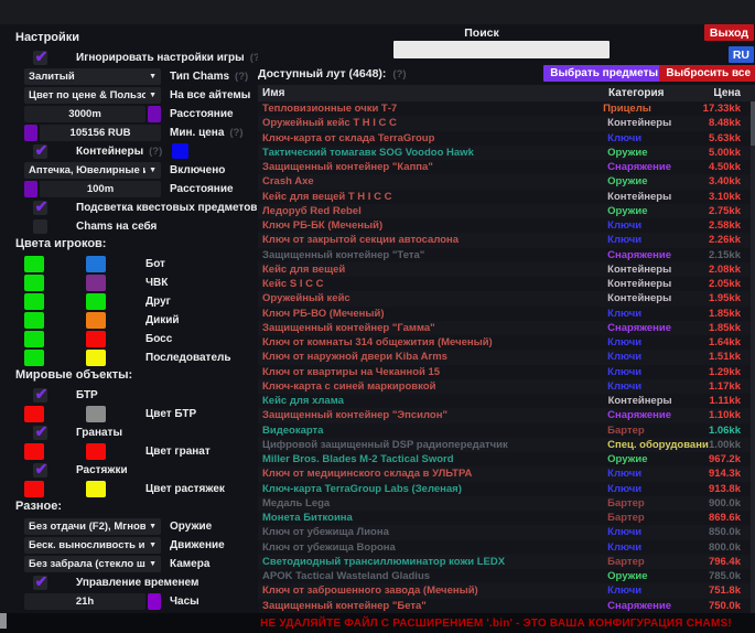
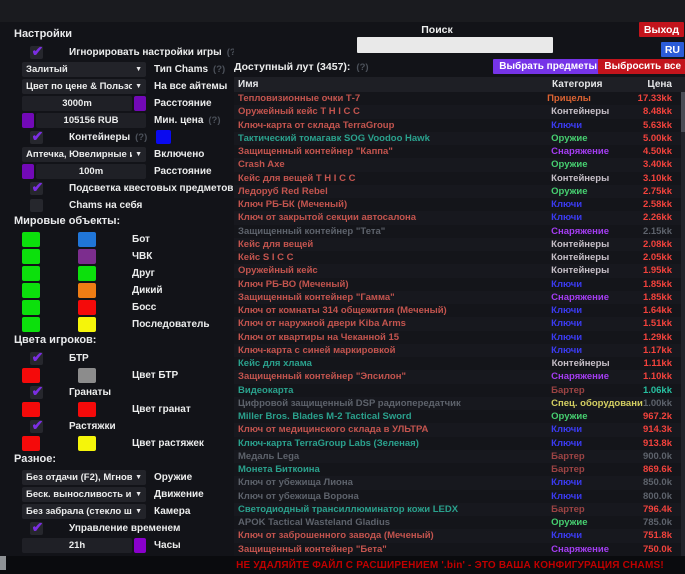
  Настройки
  ✔
  Игнорировать настройки игры
  Залитый
  Тип Chams
  (?)
  Цвет по цене & Пользо
  На все айтемы
  3000m
  Расстояние
  105156 RUB
  Мин. цена
  (?)
  ✔
  Контейнеры
  (?)
  Аптечка, Ювелирные
  Включено
  100m
  Расстояние
  ✔
  Подсветка квестовых предметов
  Chams на себя
- Цвета игроков:
+ Мировые объекты:
  Бот
  ЧВК
  Друг
  Дикий
  Босс
  Последователь
- Мировые объекты:
+ Цвета игроков:
  ✔
  БТР
  Цвет БТР
  ✔
  Гранаты
  Цвет гранат
  ✔
  Растяжки
  Цвет растяжек
  Разное:
  Без отдачи (F2), Мгнов
  Оружие
  Беск. выносливость и
  Движение
  Без забрала (стекло ш
  Камера
  ✔
  Управление временем
  21h
  Часы
  Поиск
  Выход
  RU
- Доступный лут (4648):
+ Доступный лут (3457):
  (?)
  Выбрать предметы
  Выбросить все
  Имя
  Категория
  Цена
  Тепловизионные очки Т-7
  Прицелы
  17.33kk
  Оружейный кейс T H I C C
  Контейнеры
  8.48kk
  Ключ-карта от склада TerraGroup
  Ключи
  5.63kk
  Тактический томагавк SOG Voodoo Hawk
  Оружие
  5.00kk
  Защищенный контейнер "Каппа"
  Снаряжение
  4.50kk
  Crash Axe
  Оружие
  3.40kk
  Кейс для вещей T H I C C
  Контейнеры
  3.10kk
  Ледоруб Red Rebel
  Оружие
  2.75kk
  Ключ РБ-БК (Меченый)
  Ключи
  2.58kk
  Ключ от закрытой секции автосалона
  Ключи
  2.26kk
  Защищенный контейнер "Тета"
  Снаряжение
  2.15kk
  Кейс для вещей
  Контейнеры
  2.08kk
  Кейс S I C C
  Контейнеры
  2.05kk
  Оружейный кейс
  Контейнеры
  1.95kk
  Ключ РБ-ВО (Меченый)
  Ключи
  1.85kk
  Защищенный контейнер "Гамма"
  Снаряжение
  1.85kk
  Ключ от комнаты 314 общежития (Меченый)
  Ключи
  1.64kk
  Ключ от наружной двери Kiba Arms
  Ключи
  1.51kk
  Ключ от квартиры на Чеканной 15
  Ключи
  1.29kk
  Ключ-карта с синей маркировкой
  Ключи
  1.17kk
  Кейс для хлама
  Контейнеры
  1.11kk
  Защищенный контейнер "Эпсилон"
  Снаряжение
  1.10kk
  Видеокарта
  Бартер
  1.06kk
  Цифровой защищенный DSP радиопередатчик
  Спец. оборудовани
  1.00kk
  Miller Bros. Blades M-2 Tactical Sword
  Оружие
  967.2k
  Ключ от медицинского склада в УЛЬТРА
  Ключи
  914.3k
  Ключ-карта TerraGroup Labs (Зеленая)
  Ключи
  913.8k
  Медаль Lega
  Бартер
  900.0k
  Монета Биткоина
  Бартер
  869.6k
  Ключ от убежища Лиона
  Ключи
  850.0k
  Ключ от убежища Ворона
  Ключи
  800.0k
  Светодиодный трансиллюминатор кожи LEDX
  Бартер
  796.4k
  APOK Tactical Wasteland Gladius
  Оружие
  785.0k
  Ключ от заброшенного завода (Меченый)
  Ключи
  751.8k
  Защищенный контейнер "Бета"
  Снаряжение
  750.0k
  НЕ УДАЛЯЙТЕ ФАЙЛ С РАСШИРЕНИЕМ '.bin' - ЭТО ВАША КОНФИГУРАЦИЯ CHAMS!
